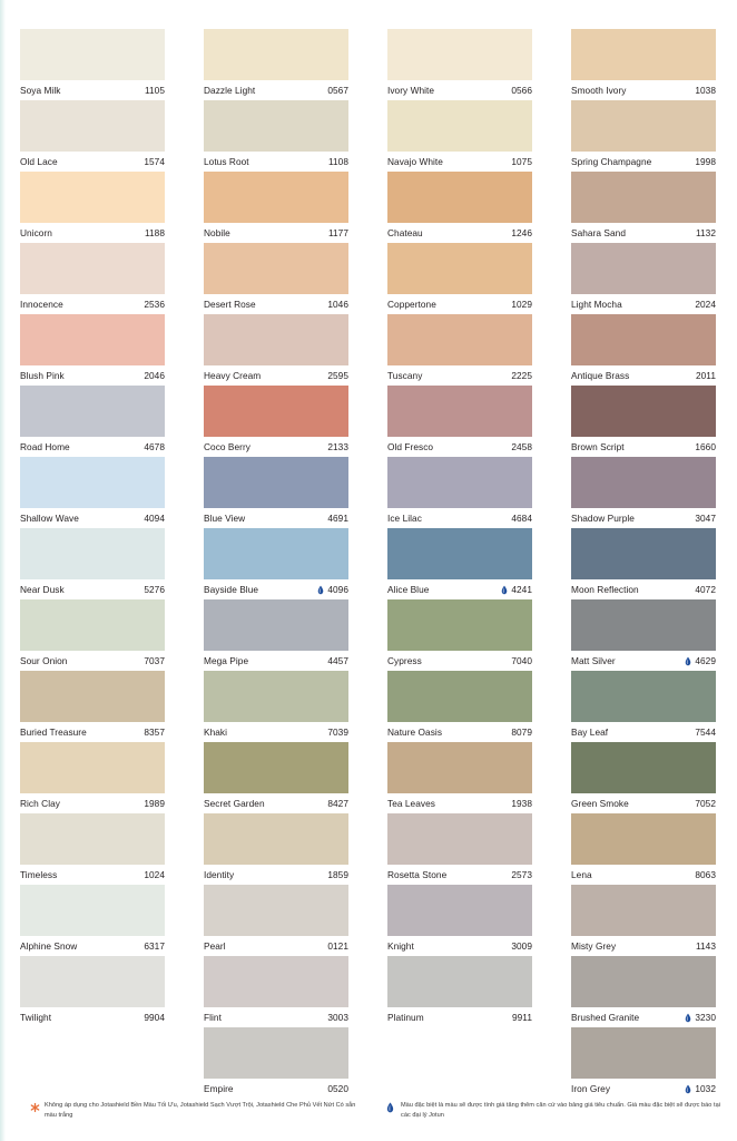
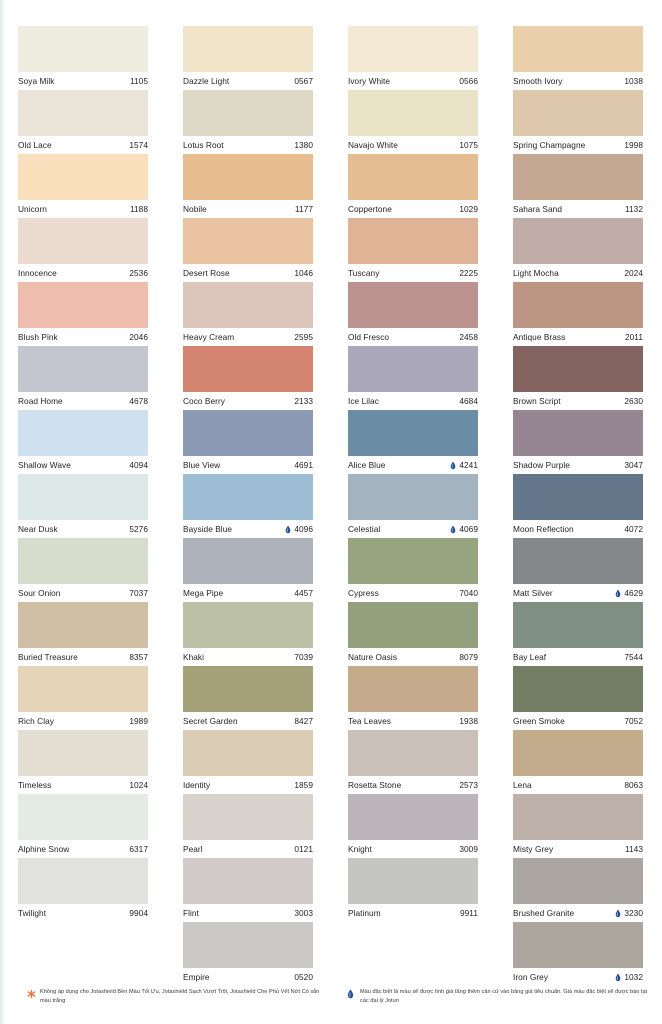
  Soya Milk
  1105
  Old Lace
  1574
  Unicorn
  1188
  Innocence
  2536
  Blush Pink
  2046
  Road Home
  4678
  Shallow Wave
  4094
  Near Dusk
  5276
  Sour Onion
  7037
  Buried Treasure
  8357
  Rich Clay
  1989
  Timeless
  1024
  Alphine Snow
  6317
  Twilight
  9904
  Dazzle Light
  0567
  Lotus Root
- 1108
+ 1380
  Nobile
  1177
  Desert Rose
  1046
  Heavy Cream
  2595
  Coco Berry
  2133
  Blue View
  4691
  Bayside Blue
  4096
  Mega Pipe
  4457
  Khaki
  7039
  Secret Garden
  8427
  Identity
  1859
  Pearl
  0121
  Flint
  3003
  Empire
  0520
  Ivory White
  0566
  Navajo White
  1075
- Chateau
- 1246
  Coppertone
  1029
  Tuscany
  2225
  Old Fresco
  2458
  Ice Lilac
  4684
  Alice Blue
  4241
+ Celestial
+ 4069
  Cypress
  7040
  Nature Oasis
  8079
  Tea Leaves
  1938
  Rosetta Stone
  2573
  Knight
  3009
  Platinum
  9911
  Smooth Ivory
  1038
  Spring Champagne
  1998
  Sahara Sand
  1132
  Light Mocha
  2024
  Antique Brass
  2011
  Brown Script
- 1660
+ 2630
  Shadow Purple
  3047
  Moon Reflection
  4072
  Matt Silver
  4629
  Bay Leaf
  7544
  Green Smoke
  7052
  Lena
  8063
  Misty Grey
  1143
  Brushed Granite
  3230
  Iron Grey
  1032
